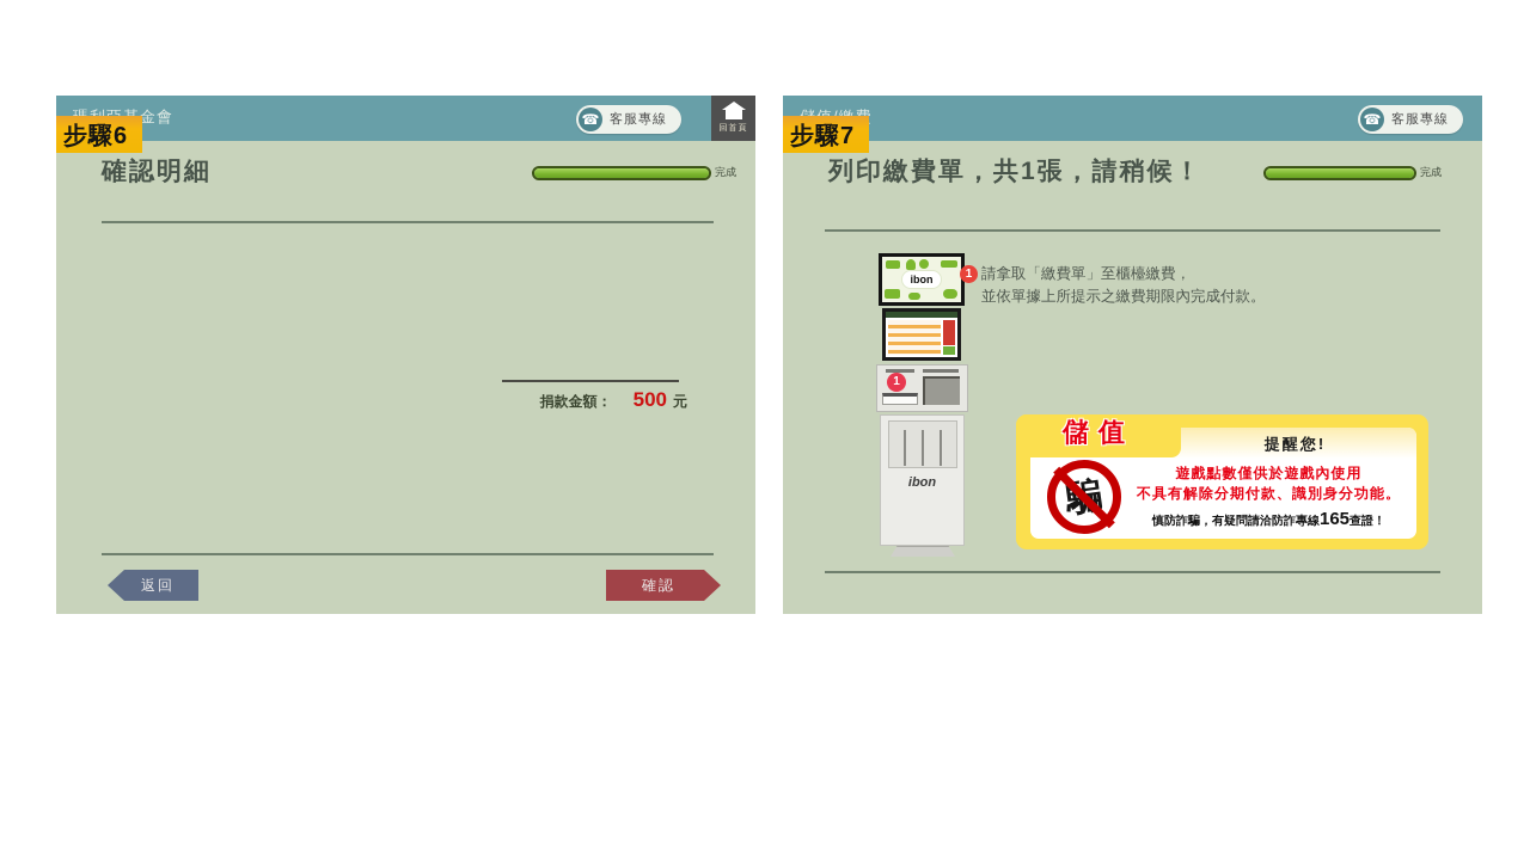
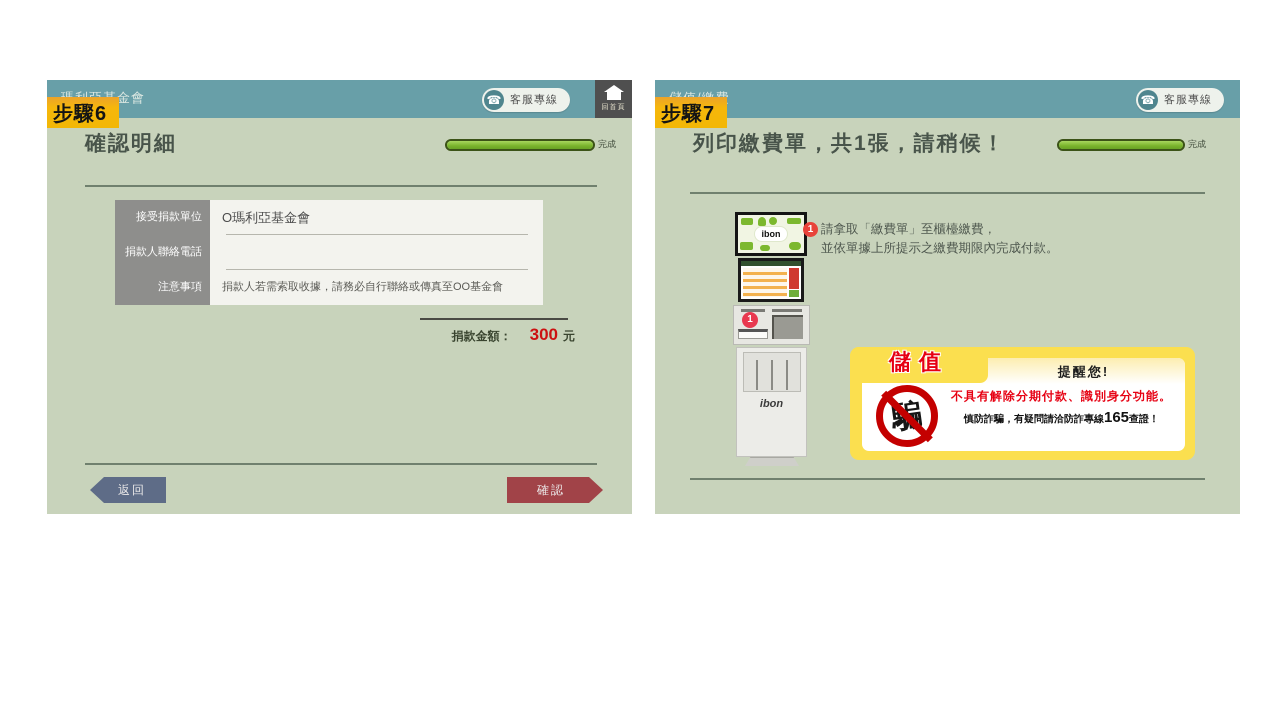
  ☎
  客服專線
  步驟6
  確認明細
  完成
+ 接受捐款單位
+ O瑪利亞基金會
+ 捐款人聯絡電話
+ 注意事項
+ 捐款人若需索取收據，請務必自行聯絡或傳真至OO基金會
  捐款金額：
- 500
+ 300
  元
  返回
  確認
  ☎
  客服專線
  步驟7
  列印繳費單，共1張，請稍候！
  完成
  ibon
  1
  ibon
  1
  請拿取「繳費單」至櫃檯繳費，
  並依單據上所提示之繳費期限內完成付款。
  提醒您!
- 遊戲點數僅供於遊戲內使用
  不具有解除分期付款、識別身分功能。
  慎防詐騙，有疑問請洽防詐專線165查證！
  儲值
